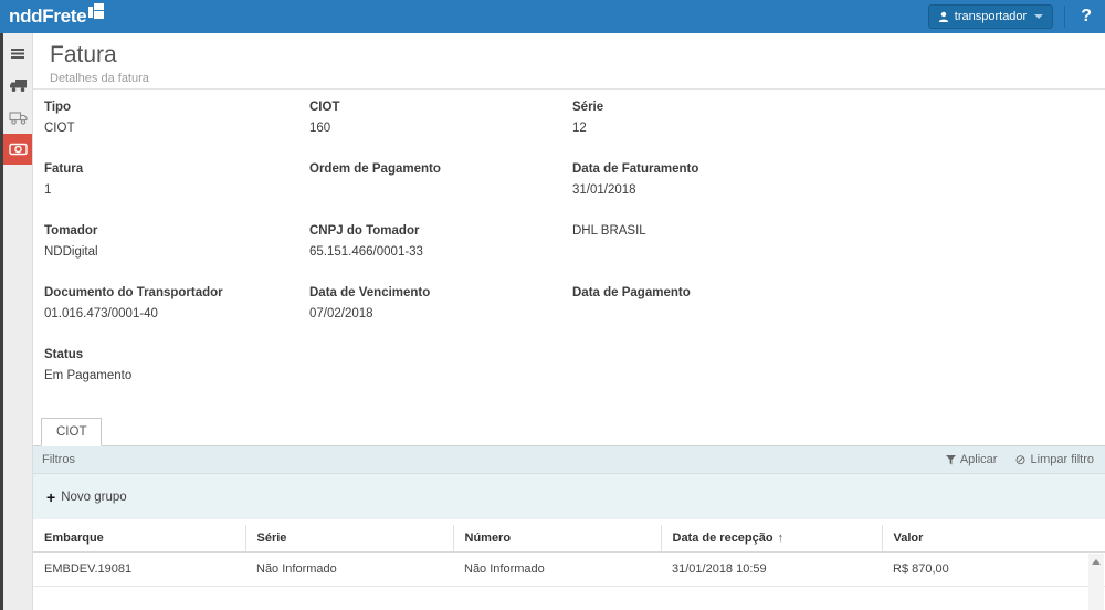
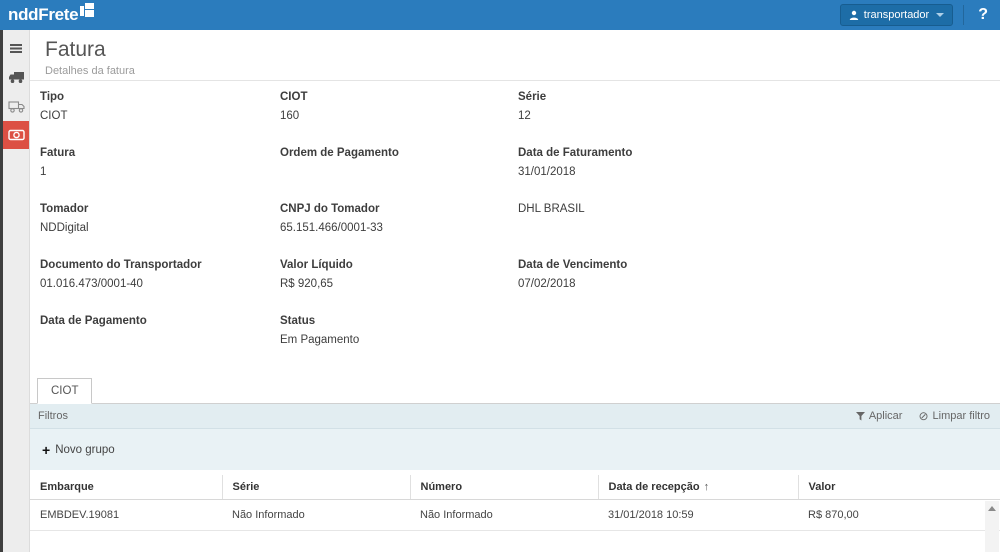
  nddFrete
  transportador
  ?
  Fatura
  Detalhes da fatura
  Tipo
  CIOT
  CIOT
  160
  Série
  12
  Fatura
  1
  Ordem de Pagamento
  Data de Faturamento
  31/01/2018
  Tomador
  NDDigital
  CNPJ do Tomador
  65.151.466/0001-33
  DHL BRASIL
  Documento do Transportador
  01.016.473/0001-40
+ Valor Líquido
+ R$ 920,65
  Data de Vencimento
  07/02/2018
  Data de Pagamento
  Status
  Em Pagamento
  CIOT
  Filtros
  Aplicar
  ⊘
  Limpar filtro
  +
  Novo grupo
  Embarque	Série	Número	Data de recepção ↑	Valor
  EMBDEV.19081	Não Informado	Não Informado	31/01/2018 10:59	R$ 870,00
